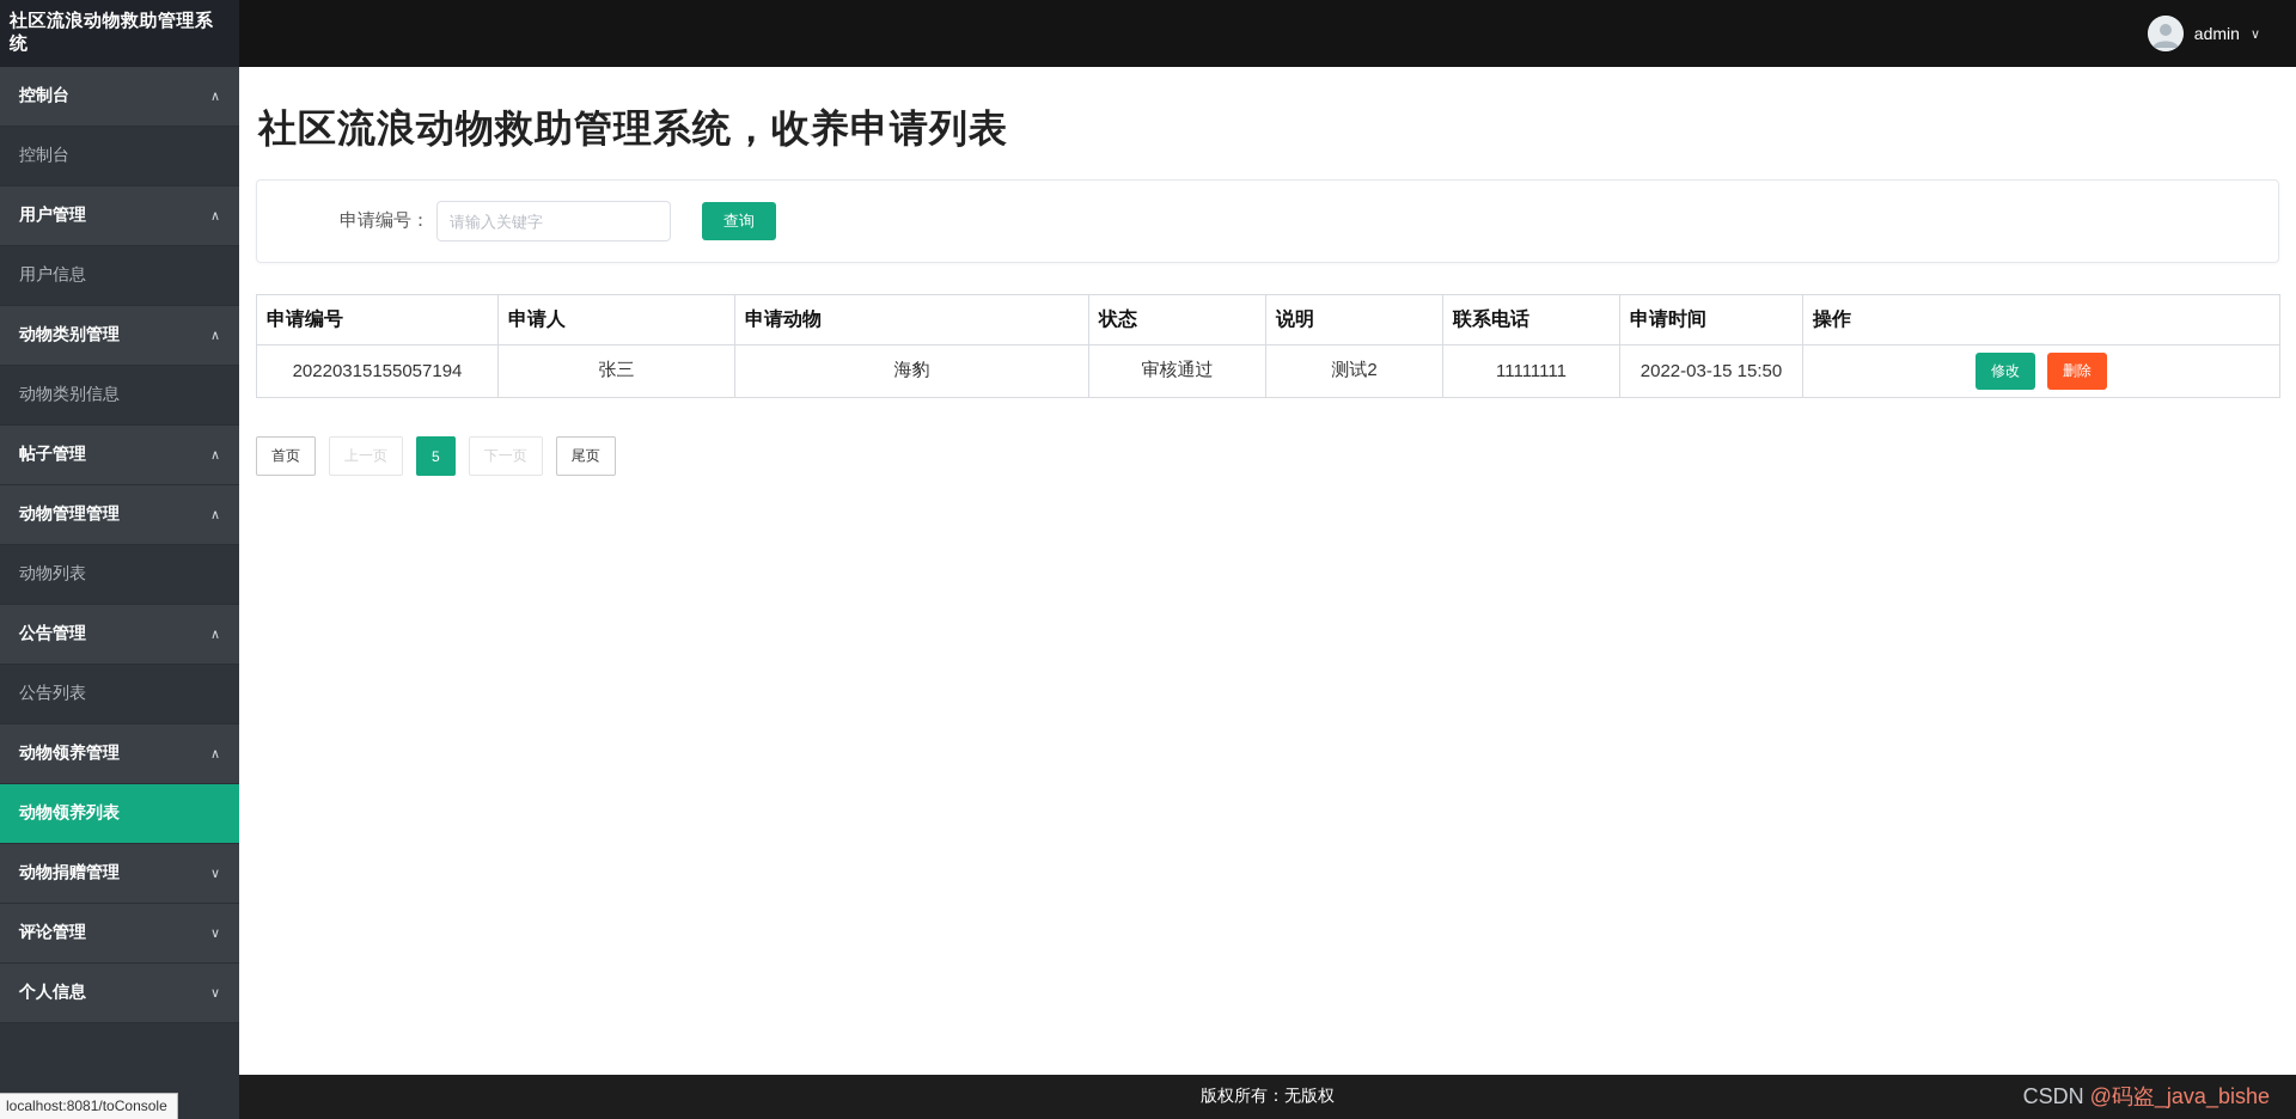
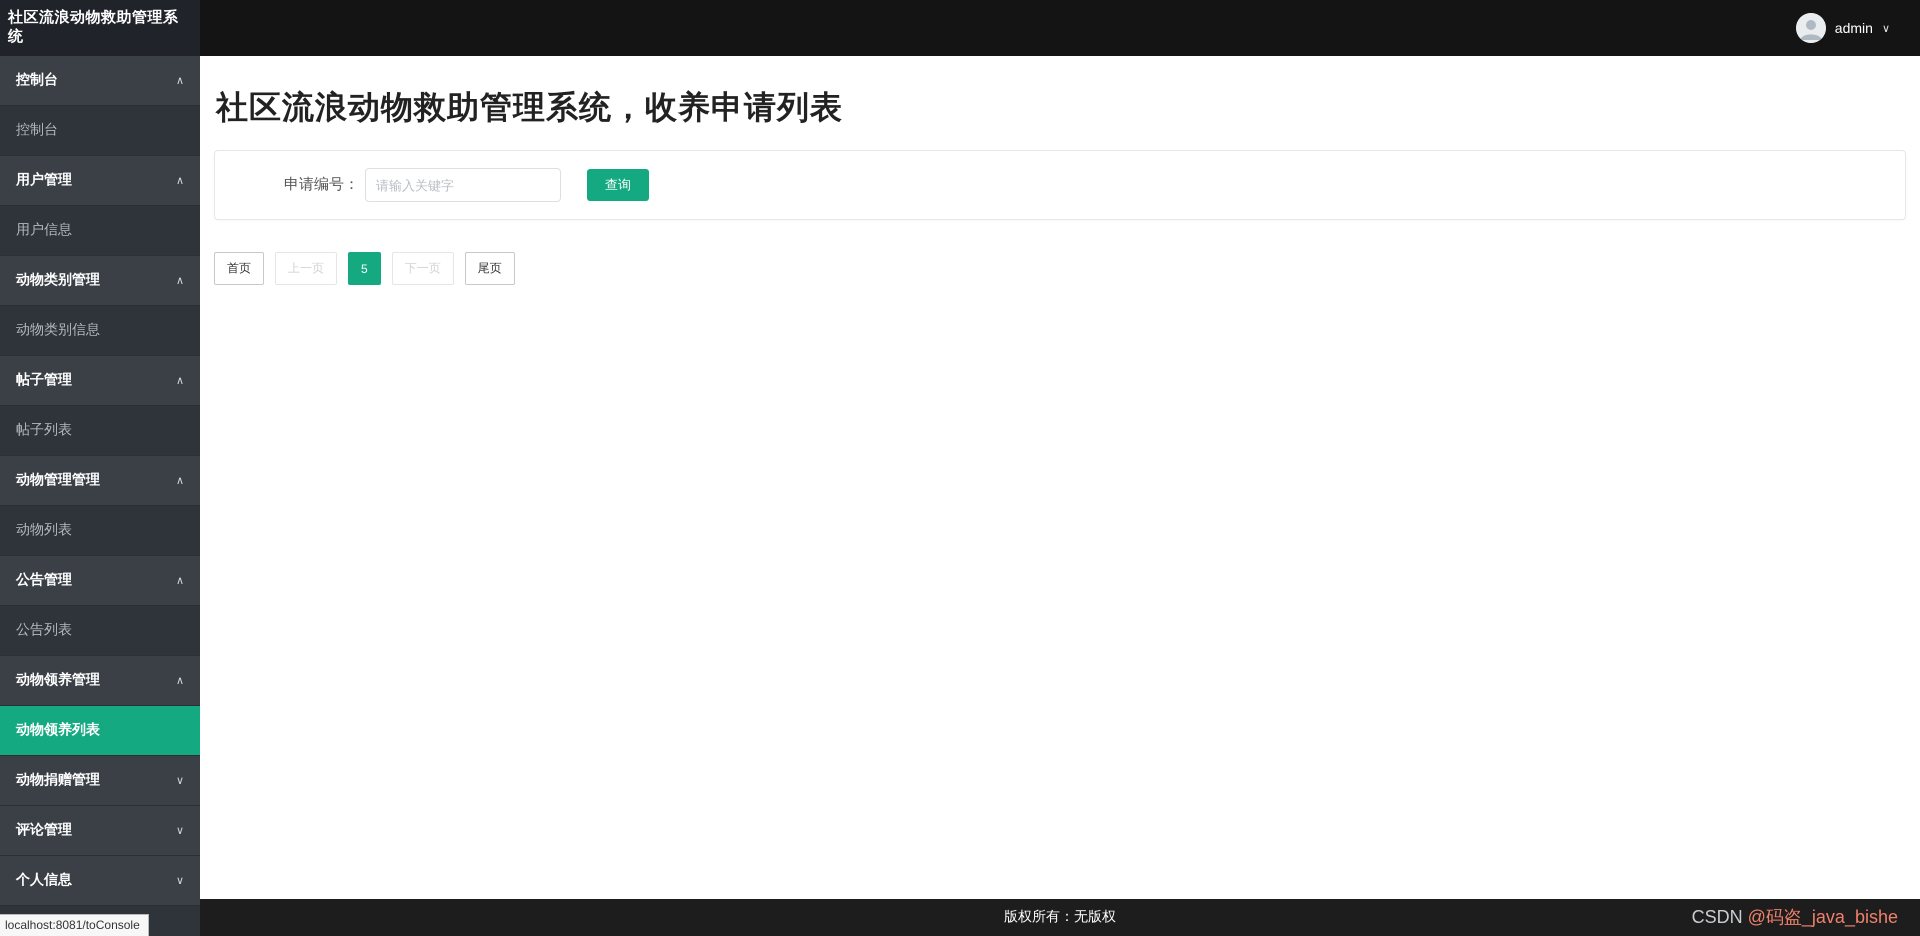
  社区流浪动物救助管理系统
  admin
  ∨
  控制台
  ∧
  控制台
  用户管理
  ∧
  用户信息
  动物类别管理
  ∧
  动物类别信息
  帖子管理
  ∧
+ 帖子列表
  动物管理管理
  ∧
  动物列表
  公告管理
  ∧
  公告列表
  动物领养管理
  ∧
  动物领养列表
  动物捐赠管理
  ∨
  评论管理
  ∨
  个人信息
  ∨
  社区流浪动物救助管理系统，收养申请列表
  申请编号：
  请输入关键字
  查询
- 申请编号	申请人	申请动物	状态	说明	联系电话	申请时间	操作
- 20220315155057194	张三	海豹	审核通过	测试2	11111111	2022-03-15 15:50	修改 删除
  首页
  上一页
  5
  下一页
  尾页
  版权所有：无版权
  CSDN @码盗_java_bishe
  localhost:8081/toConsole
